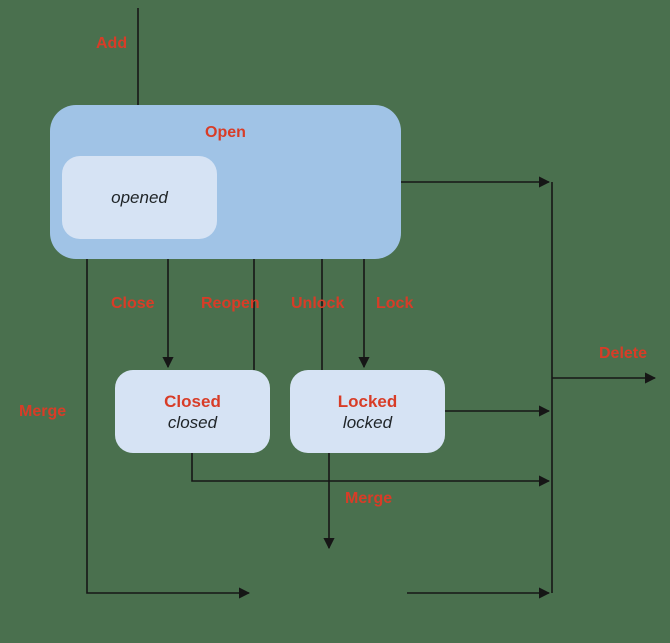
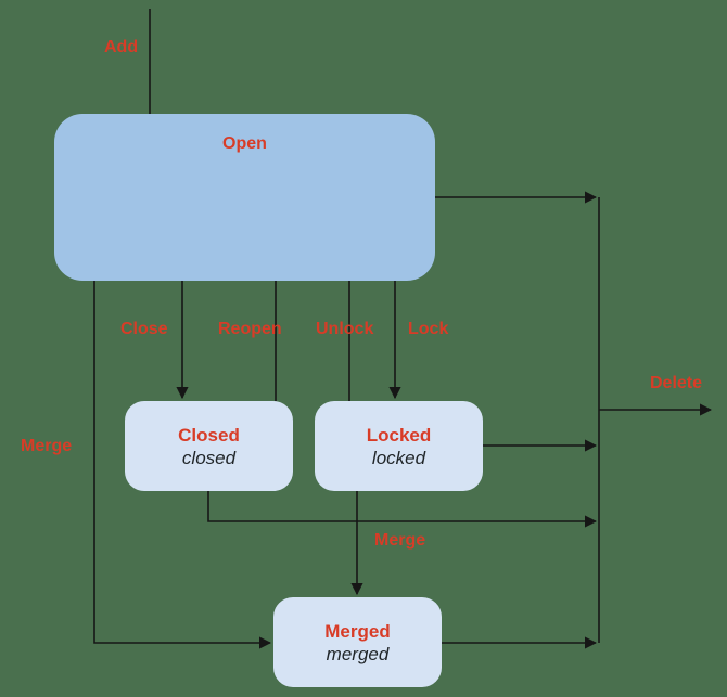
  Add
  Close
  Reopen
  Unlock
  Lock
  Merge
  Merge
  Delete
  Open
- opened
  Closed
  closed
  Locked
  locked
+ Merged
+ merged
